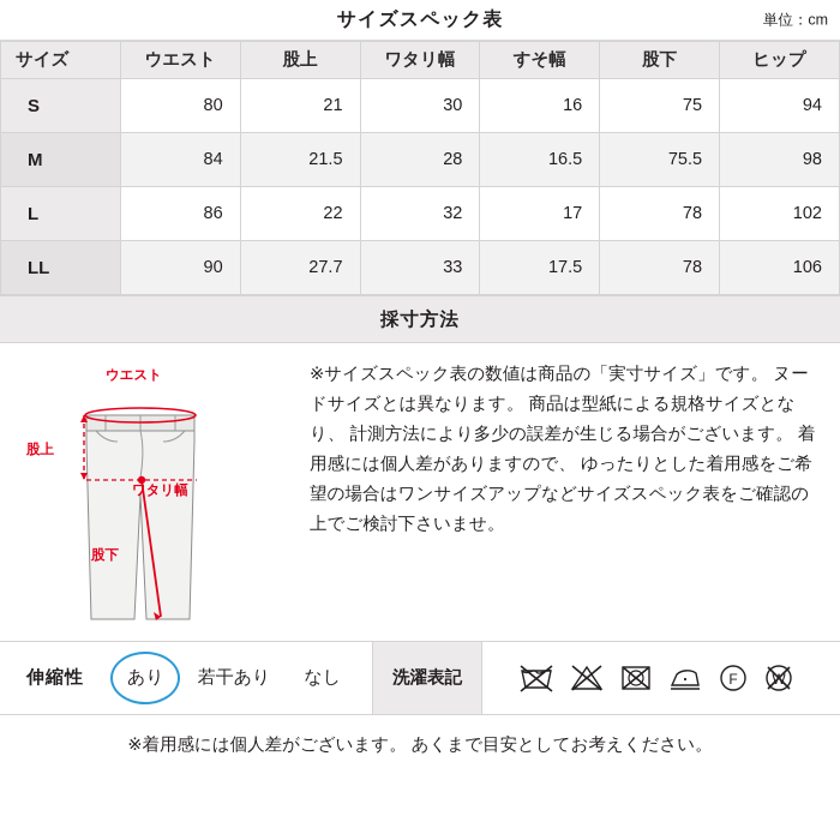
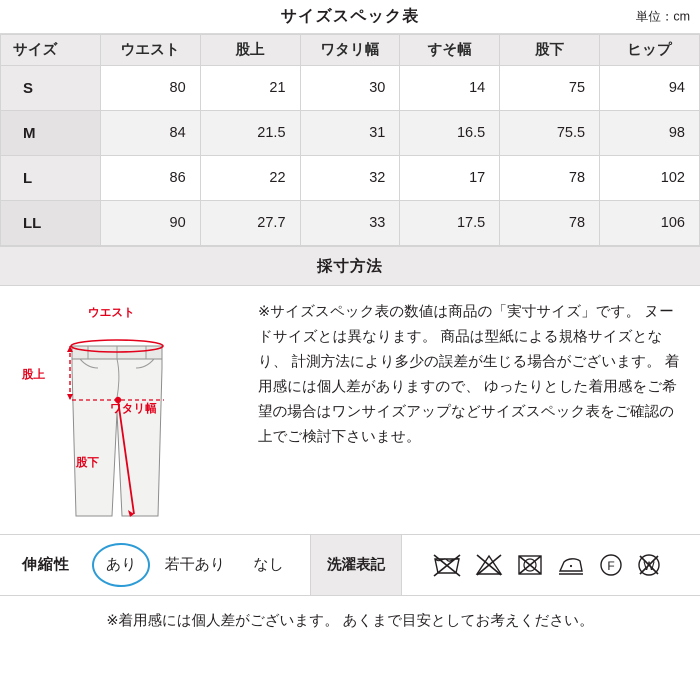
  サイズスペック表
  単位：cm
  サイズ	ウエスト	股上	ワタリ幅	すそ幅	股下	ヒップ
- S	80	21	30	16	75	94
+ S	80	21	30	14	75	94
- M	84	21.5	28	16.5	75.5	98
+ M	84	21.5	31	16.5	75.5	98
  L	86	22	32	17	78	102
  LL	90	27.7	33	17.5	78	106
  採寸方法
  ウエスト
  股上
  ワタリ幅
  股下
  ※サイズスペック表の数値は商品の「実寸サイズ」です。 ヌードサイズとは異なります。 商品は型紙による規格サイズとなり、 計測方法により多少の誤差が生じる場合がございます。 着用感には個人差がありますので、 ゆったりとした着用感をご希望の場合はワンサイズアップなどサイズスペック表をご確認の上でご検討下さいませ。
  伸縮性
  あり
  若干あり
  なし
  洗濯表記
  F
  ※着用感には個人差がございます。 あくまで目安としてお考えください。
